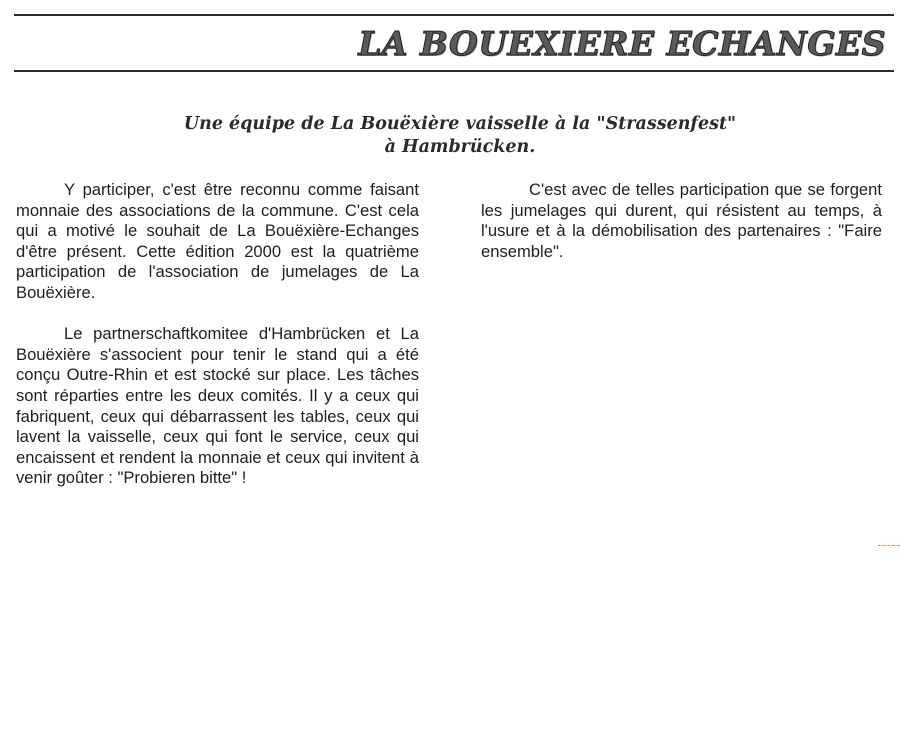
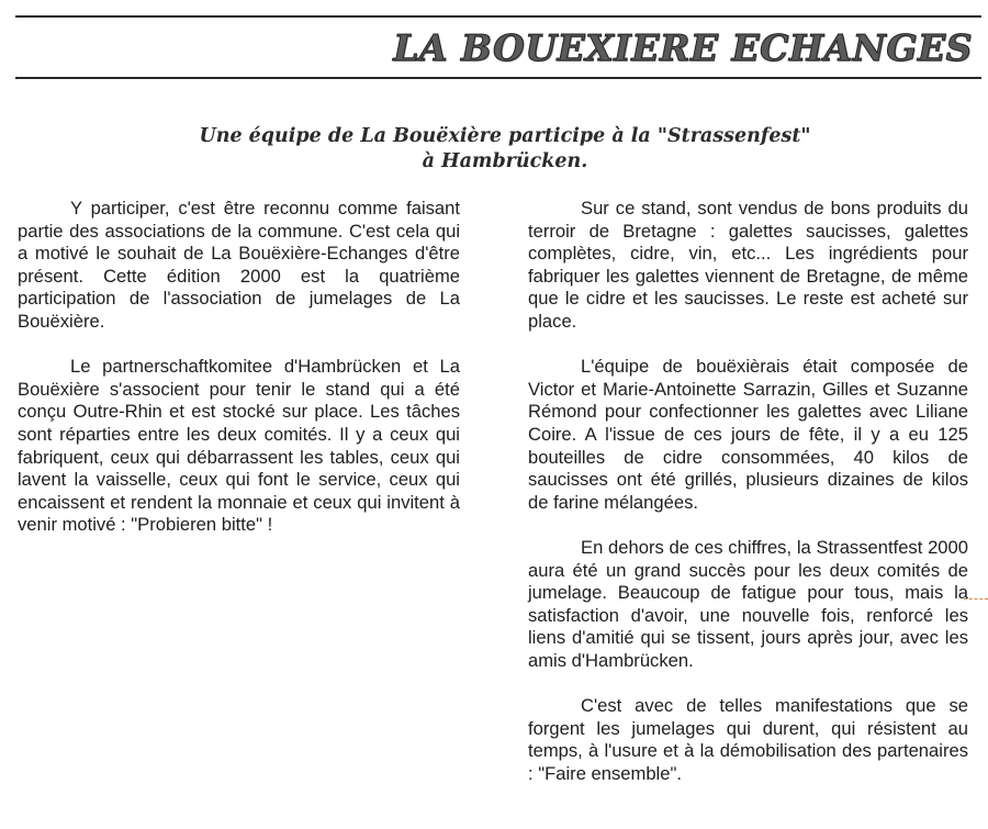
  LA BOUEXIERE ECHANGES
- Une équipe de La Bouëxière vaisselle à la "Strassenfest"
+ Une équipe de La Bouëxière participe à la "Strassenfest"
  à Hambrücken.
- Y participer, c'est être reconnu comme faisant monnaie des associations de la commune. C'est cela qui a motivé le souhait de La Bouëxière-Echanges d'être présent. Cette édition 2000 est la quatrième participation de l'association de jumelages de La Bouëxière.
+ Y participer, c'est être reconnu comme faisant partie des associations de la commune. C'est cela qui a motivé le souhait de La Bouëxière-Echanges d'être présent. Cette édition 2000 est la quatrième participation de l'association de jumelages de La Bouëxière.
- Le partnerschaftkomitee d'Hambrücken et La Bouëxière s'associent pour tenir le stand qui a été conçu Outre-Rhin et est stocké sur place. Les tâches sont réparties entre les deux comités. Il y a ceux qui fabriquent, ceux qui débarrassent les tables, ceux qui lavent la vaisselle, ceux qui font le service, ceux qui encaissent et rendent la monnaie et ceux qui invitent à venir goûter : "Probieren bitte" !
+ Le partnerschaftkomitee d'Hambrücken et La Bouëxière s'associent pour tenir le stand qui a été conçu Outre-Rhin et est stocké sur place. Les tâches sont réparties entre les deux comités. Il y a ceux qui fabriquent, ceux qui débarrassent les tables, ceux qui lavent la vaisselle, ceux qui font le service, ceux qui encaissent et rendent la monnaie et ceux qui invitent à venir motivé : "Probieren bitte" !
+ Sur ce stand, sont vendus de bons produits du terroir de Bretagne : galettes saucisses, galettes complètes, cidre, vin, etc... Les ingrédients pour fabriquer les galettes viennent de Bretagne, de même que le cidre et les saucisses. Le reste est acheté sur place.
+ L'équipe de bouëxièrais était composée de Victor et Marie-Antoinette Sarrazin, Gilles et Suzanne Rémond pour confectionner les galettes avec Liliane Coire. A l'issue de ces jours de fête, il y a eu 125 bouteilles de cidre consommées, 40 kilos de saucisses ont été grillés, plusieurs dizaines de kilos de farine mélangées.
+ En dehors de ces chiffres, la Strassentfest 2000 aura été un grand succès pour les deux comités de jumelage. Beaucoup de fatigue pour tous, mais la satisfaction d'avoir, une nouvelle fois, renforcé les liens d'amitié qui se tissent, jours après jour, avec les amis d'Hambrücken.
- C'est avec de telles participation que se forgent les jumelages qui durent, qui résistent au temps, à l'usure et à la démobilisation des partenaires : "Faire ensemble".
+ C'est avec de telles manifestations que se forgent les jumelages qui durent, qui résistent au temps, à l'usure et à la démobilisation des partenaires : "Faire ensemble".
